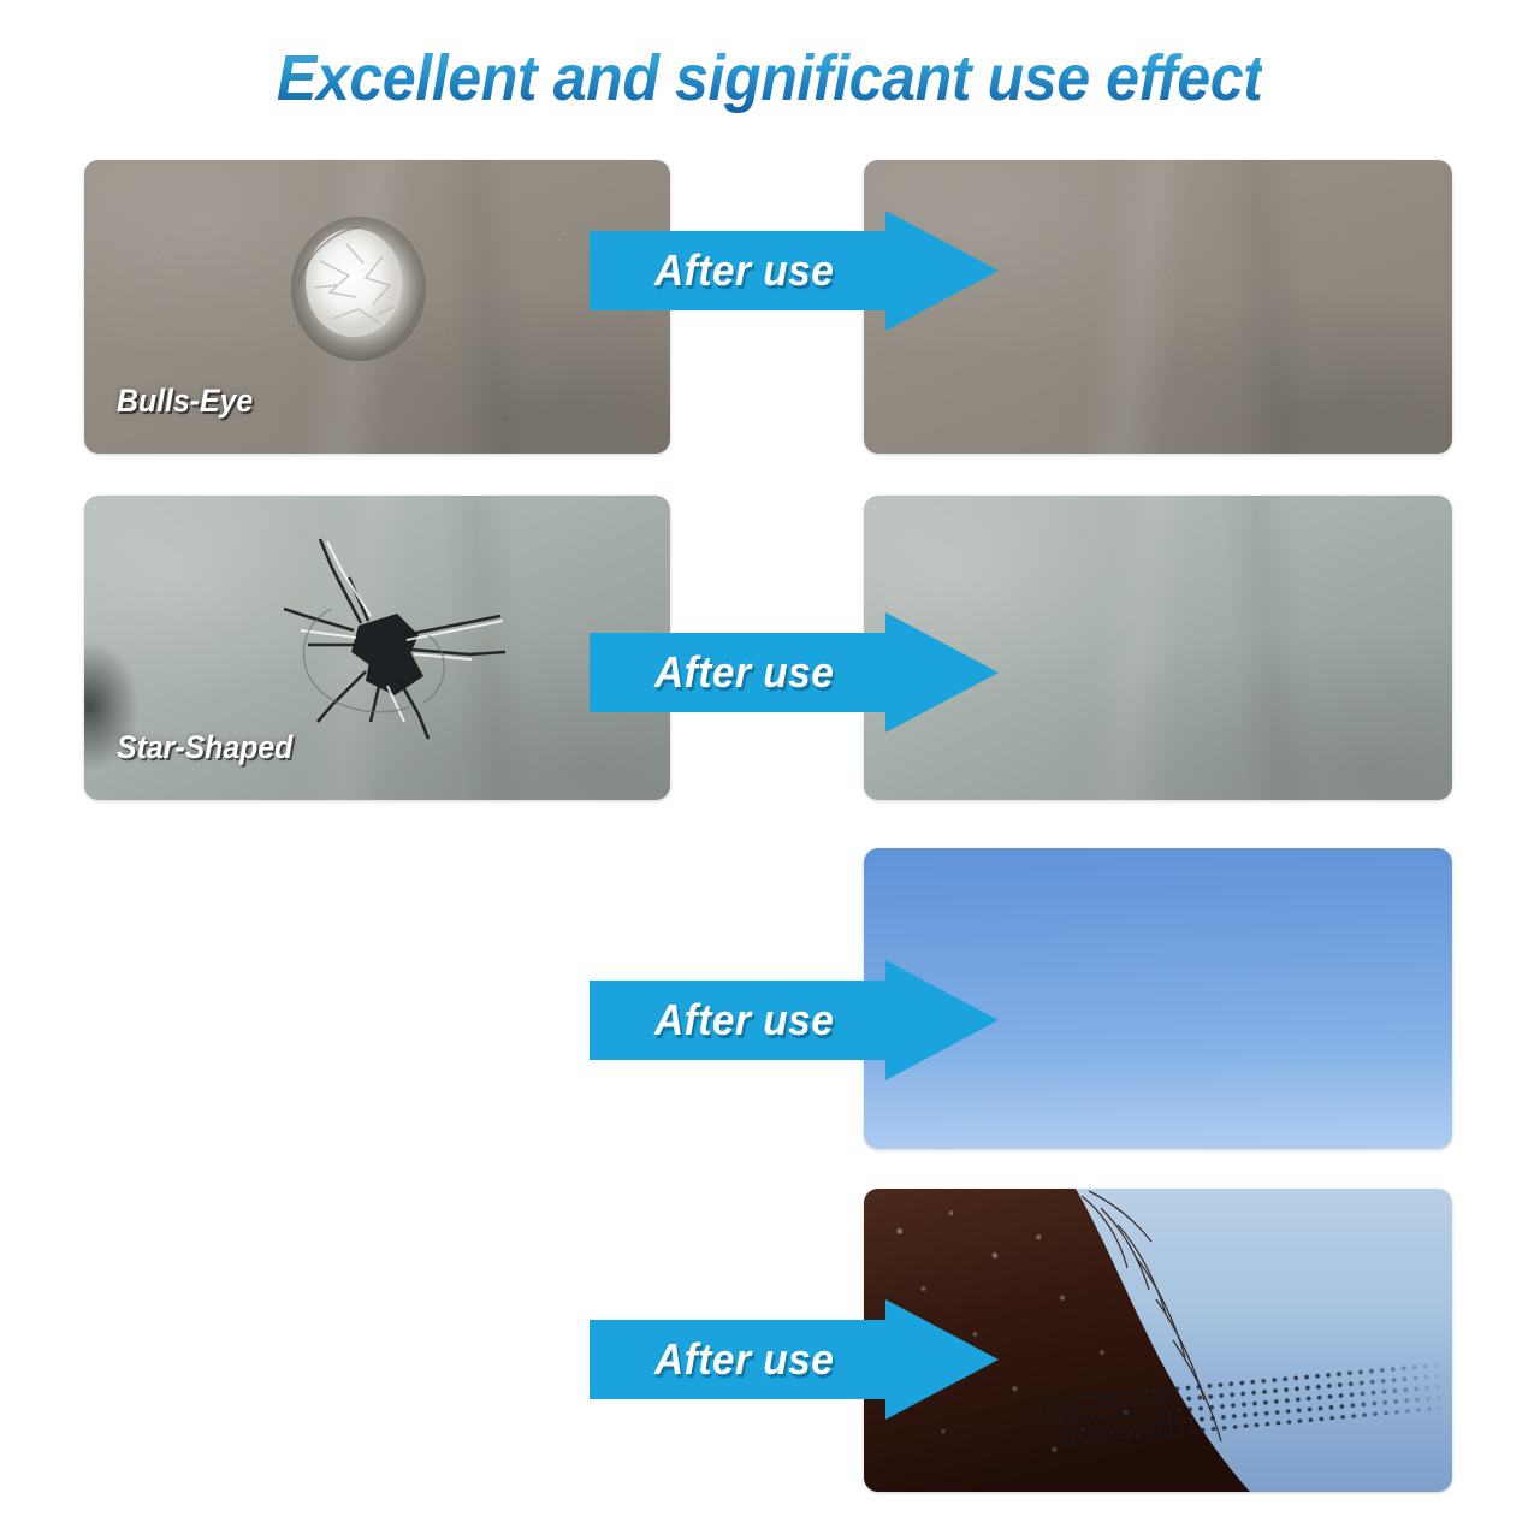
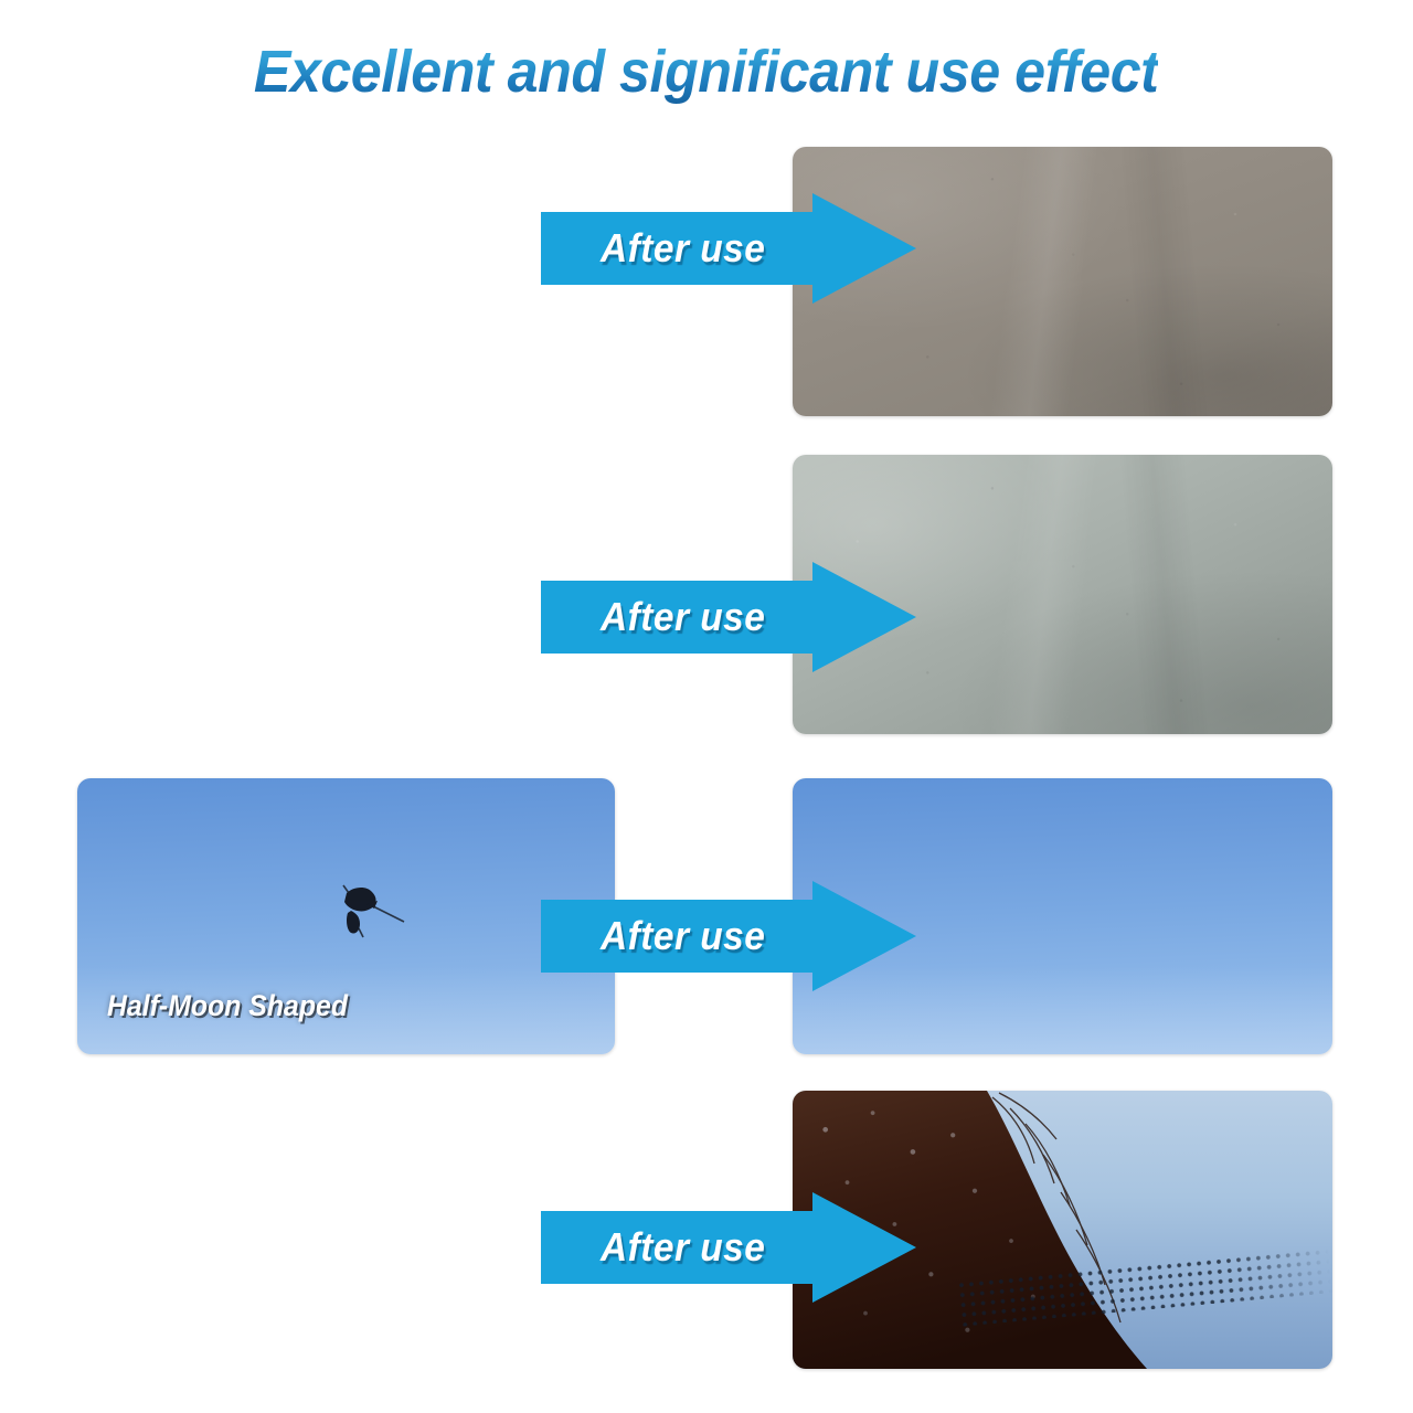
  Excellent and significant use effect
- Bulls-Eye
  After use
- Star-Shaped
  After use
+ Half-Moon Shaped
  After use
  After use
